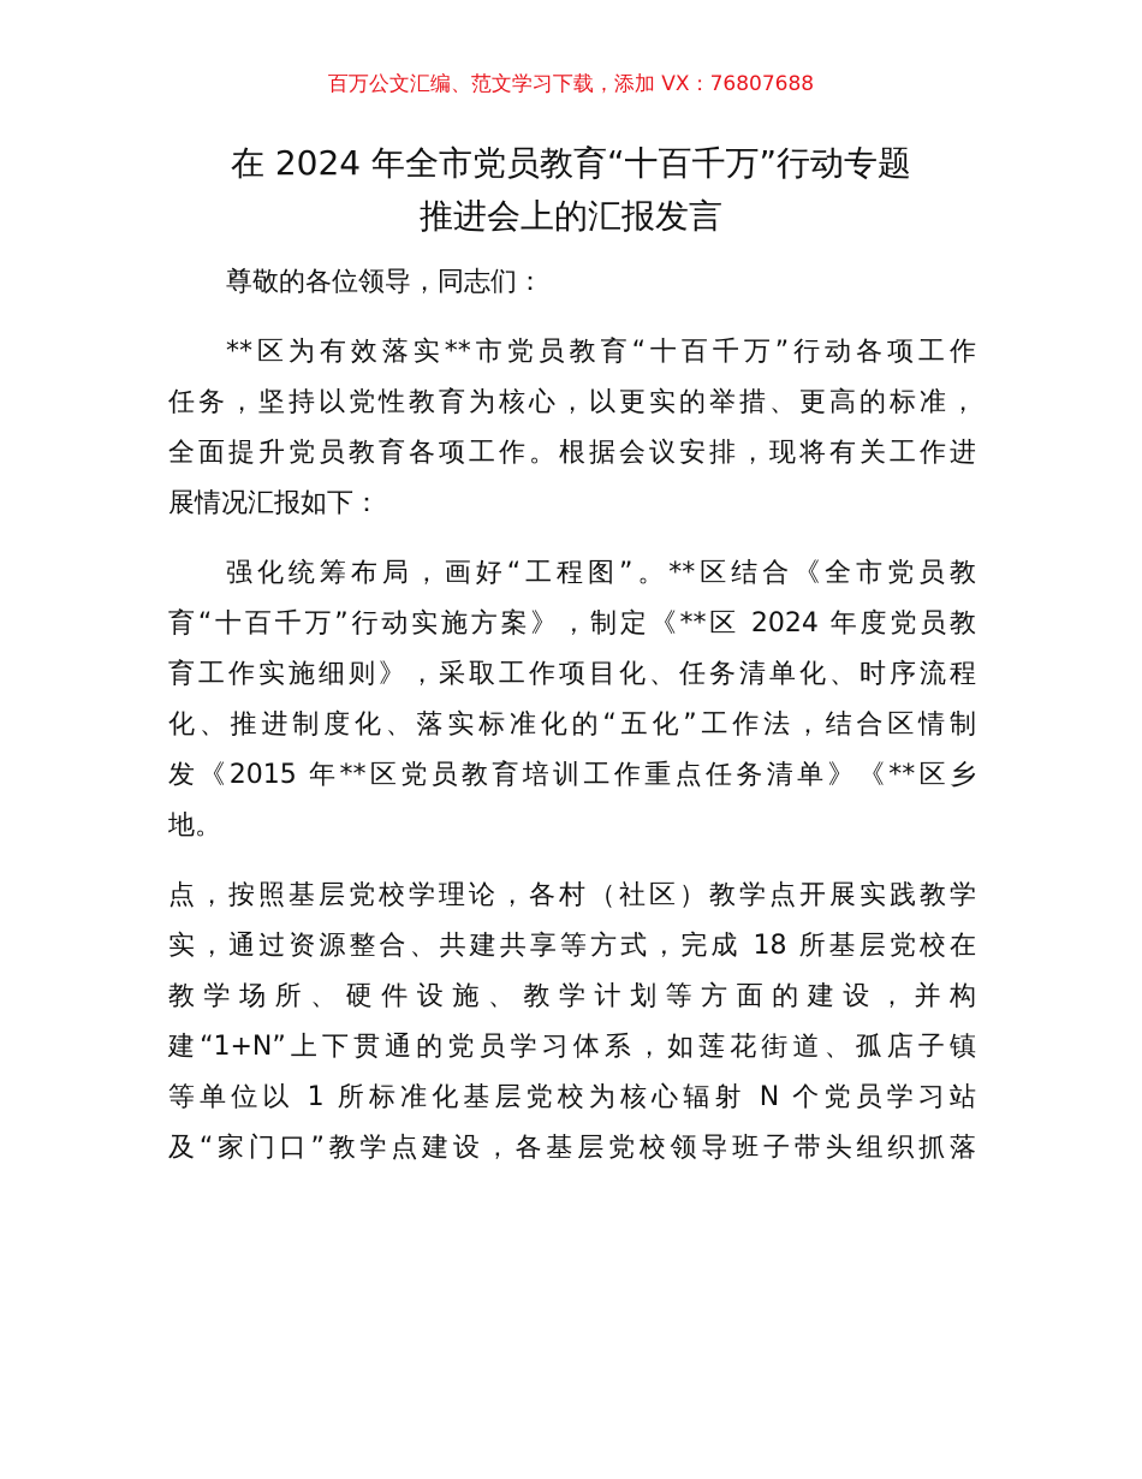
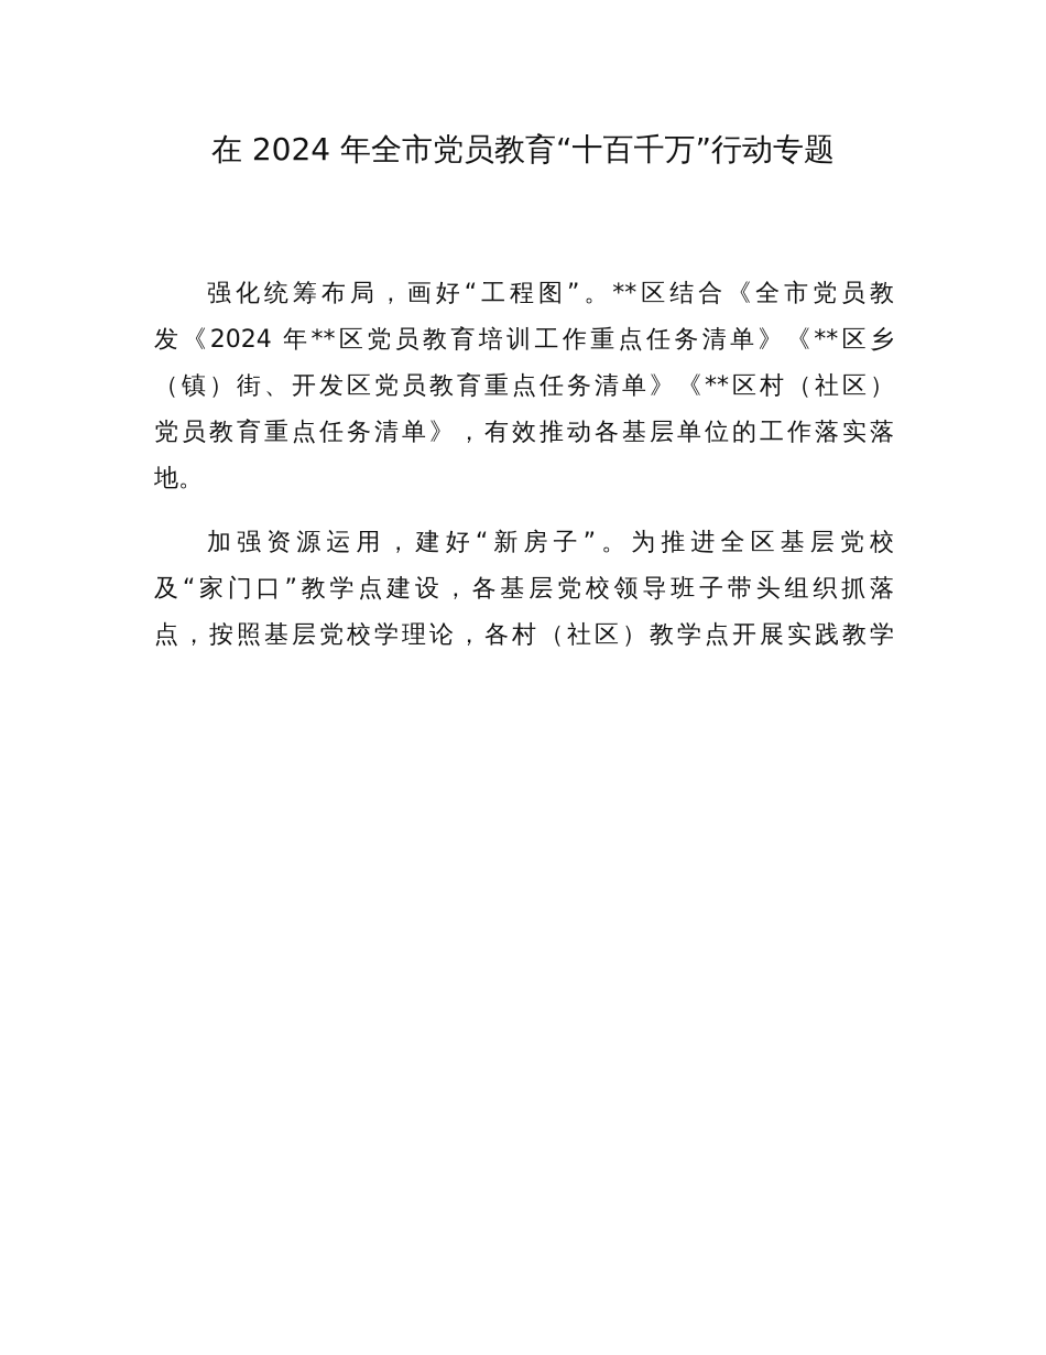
- 百万公文汇编、范文学习下载，添加 VX：76807688
  在 2024 年全市党员教育“十百千万”行动专题
- 推进会上的汇报发言
- 尊敬的各位领导，同志们：
- **区为有效落实**市党员教育“十百千万”行动各项工作
- 任务，坚持以党性教育为核心，以更实的举措、更高的标准，
- 全面提升党员教育各项工作。根据会议安排，现将有关工作进
- 展情况汇报如下：
  强化统筹布局，画好“工程图”。**区结合《全市党员教
- 育“十百千万”行动实施方案》，制定《**区 2024 年度党员教
- 育工作实施细则》，采取工作项目化、任务清单化、时序流程
- 化、推进制度化、落实标准化的“五化”工作法，结合区情制
- 发《2015 年**区党员教育培训工作重点任务清单》《**区乡
+ 发《2024 年**区党员教育培训工作重点任务清单》《**区乡
+ （镇）街、开发区党员教育重点任务清单》《**区村（社区）
+ 党员教育重点任务清单》，有效推动各基层单位的工作落实落
  地。
+ 加强资源运用，建好“新房子”。为推进全区基层党校
- 点，按照基层党校学理论，各村（社区）教学点开展实践教学
+ 及“家门口”教学点建设，各基层党校领导班子带头组织抓落
- 实，通过资源整合、共建共享等方式，完成 18 所基层党校在
- 教学场所、硬件设施、教学计划等方面的建设，并构
- 建“1+N”上下贯通的党员学习体系，如莲花街道、孤店子镇
- 等单位以 1 所标准化基层党校为核心辐射 N 个党员学习站
- 及“家门口”教学点建设，各基层党校领导班子带头组织抓落
+ 点，按照基层党校学理论，各村（社区）教学点开展实践教学
